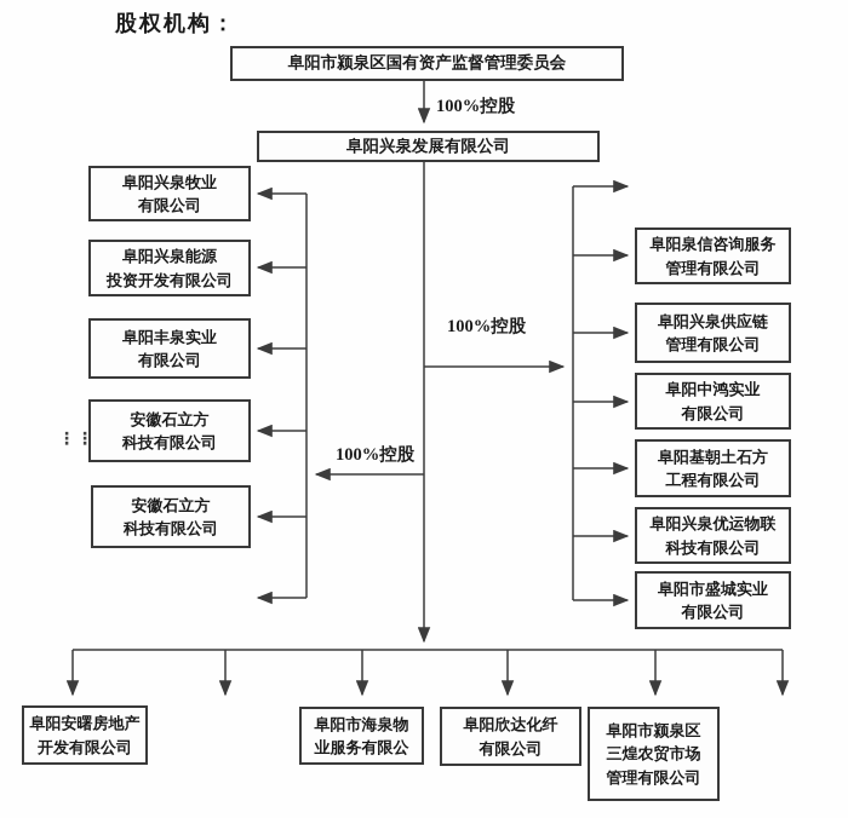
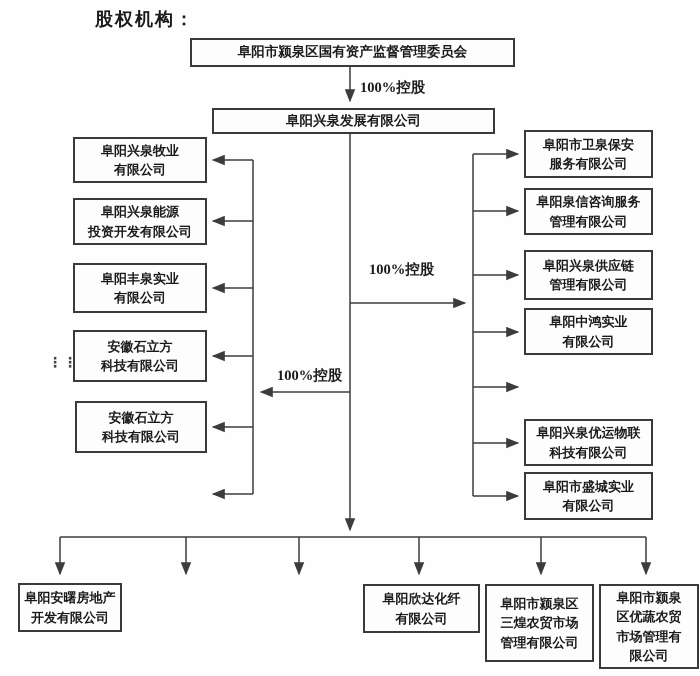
  股权机构：
  100%控股
  100%控股
  100%控股
  ⋮⋮
  阜阳市颍泉区国有资产监督管理委员会
  阜阳兴泉发展有限公司
  阜阳兴泉牧业
  有限公司
  阜阳兴泉能源
  投资开发有限公司
  阜阳丰泉实业
  有限公司
  安徽石立方
  科技有限公司
  安徽石立方
  科技有限公司
+ 阜阳市卫泉保安
+ 服务有限公司
  阜阳泉信咨询服务
  管理有限公司
  阜阳兴泉供应链
  管理有限公司
  阜阳中鸿实业
  有限公司
- 阜阳基朝土石方
- 工程有限公司
  阜阳兴泉优运物联
  科技有限公司
  阜阳市盛城实业
  有限公司
  阜阳安曙房地产
  开发有限公司
- 阜阳市海泉物
- 业服务有限公
  阜阳欣达化纤
  有限公司
  阜阳市颍泉区
  三煌农贸市场
  管理有限公司
+ 阜阳市颍泉
+ 区优蔬农贸
+ 市场管理有
+ 限公司
